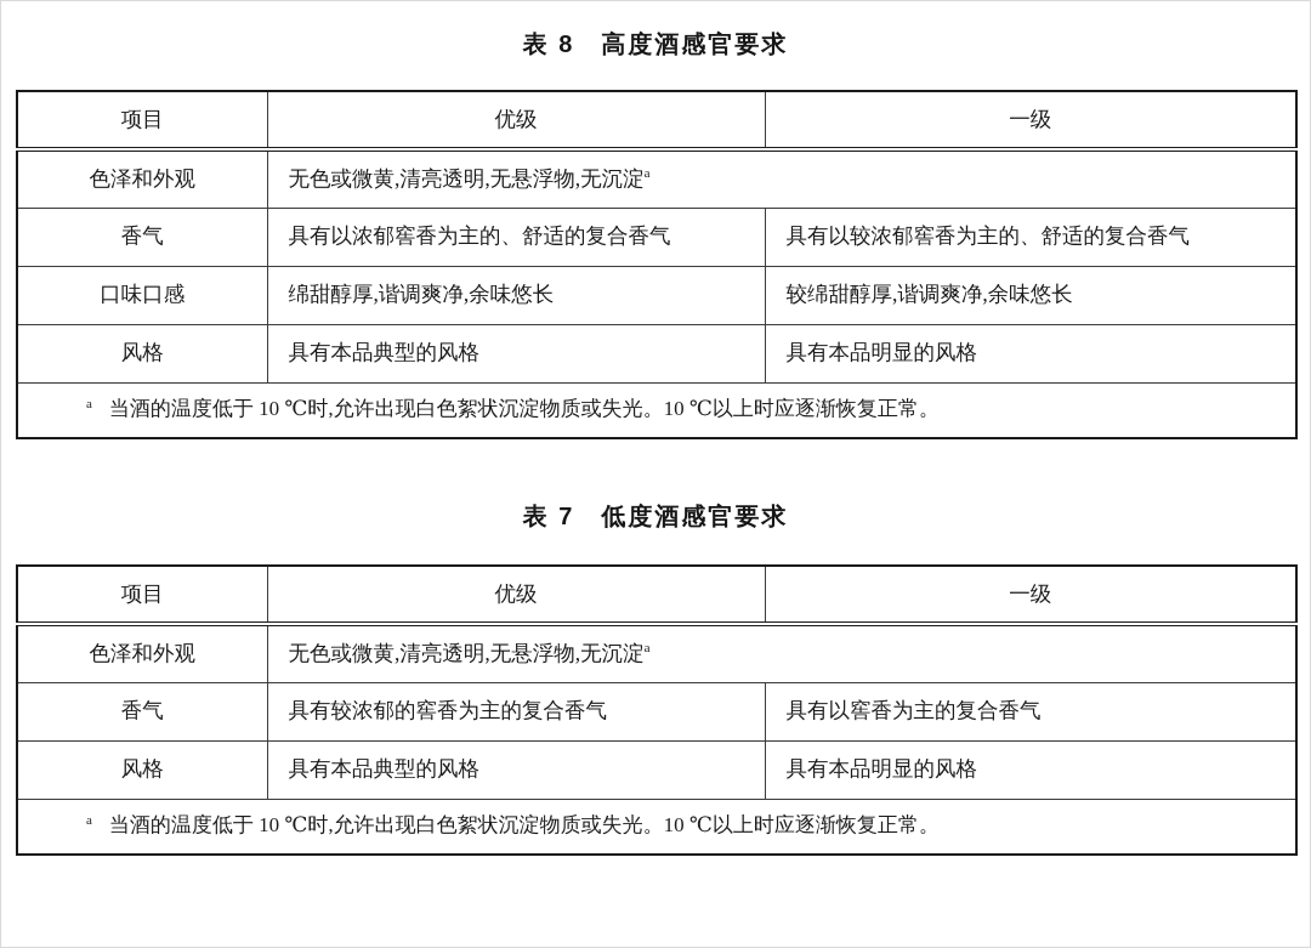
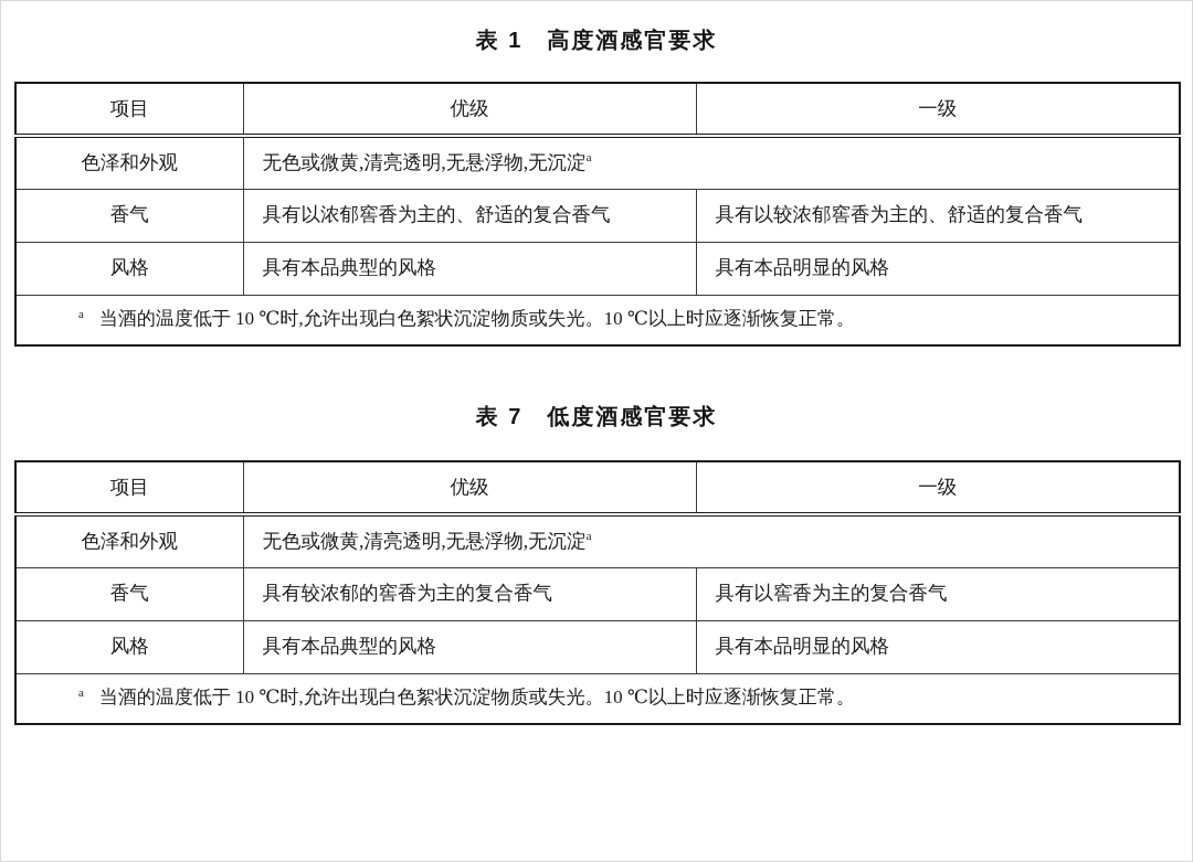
- 表 8 高度酒感官要求
+ 表 1 高度酒感官要求
  项目	优级	一级
  色泽和外观	无色或微黄,清亮透明,无悬浮物,无沉淀a
  香气	具有以浓郁窖香为主的、舒适的复合香气	具有以较浓郁窖香为主的、舒适的复合香气
- 口味口感	绵甜醇厚,谐调爽净,余味悠长	较绵甜醇厚,谐调爽净,余味悠长
  风格	具有本品典型的风格	具有本品明显的风格
  a 当酒的温度低于 10 ℃时,允许出现白色絮状沉淀物质或失光。10 ℃以上时应逐渐恢复正常。
  表 7 低度酒感官要求
  项目	优级	一级
  色泽和外观	无色或微黄,清亮透明,无悬浮物,无沉淀a
  香气	具有较浓郁的窖香为主的复合香气	具有以窖香为主的复合香气
  风格	具有本品典型的风格	具有本品明显的风格
  a 当酒的温度低于 10 ℃时,允许出现白色絮状沉淀物质或失光。10 ℃以上时应逐渐恢复正常。
